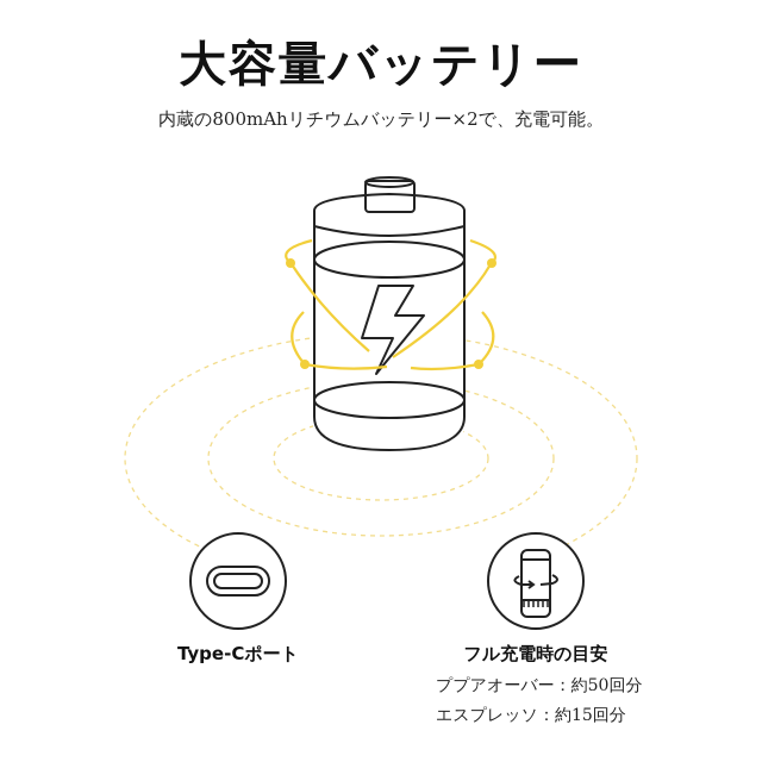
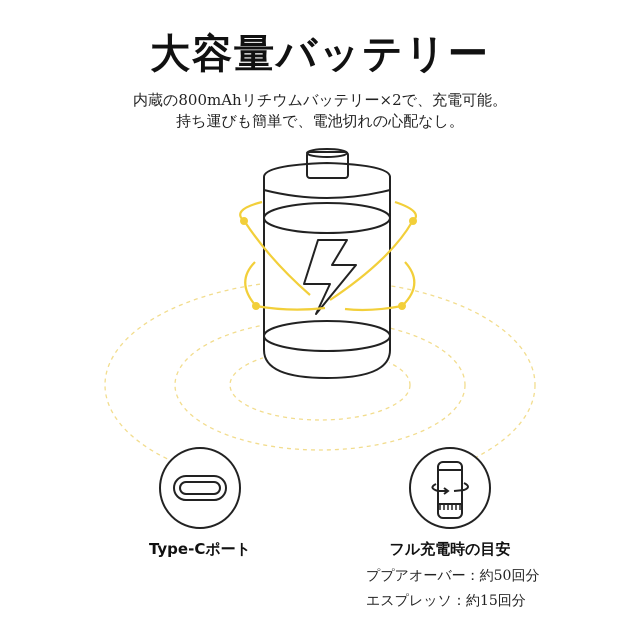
  大容量バッテリー
  内蔵の800mAhリチウムバッテリー×2で、充電可能。
+ 持ち運びも簡単で、電池切れの心配なし。
  Type-Cポート
  フル充電時の目安
  ププアオーバー：約50回分
  エスプレッソ：約15回分
